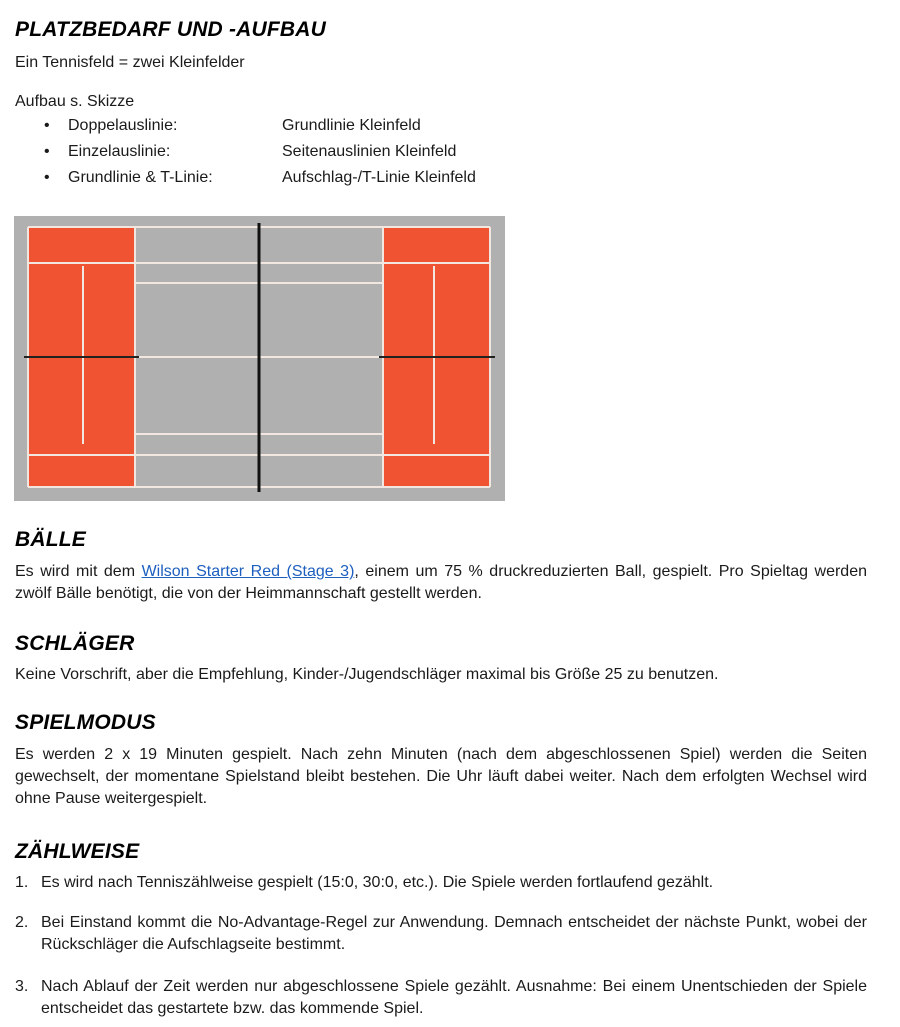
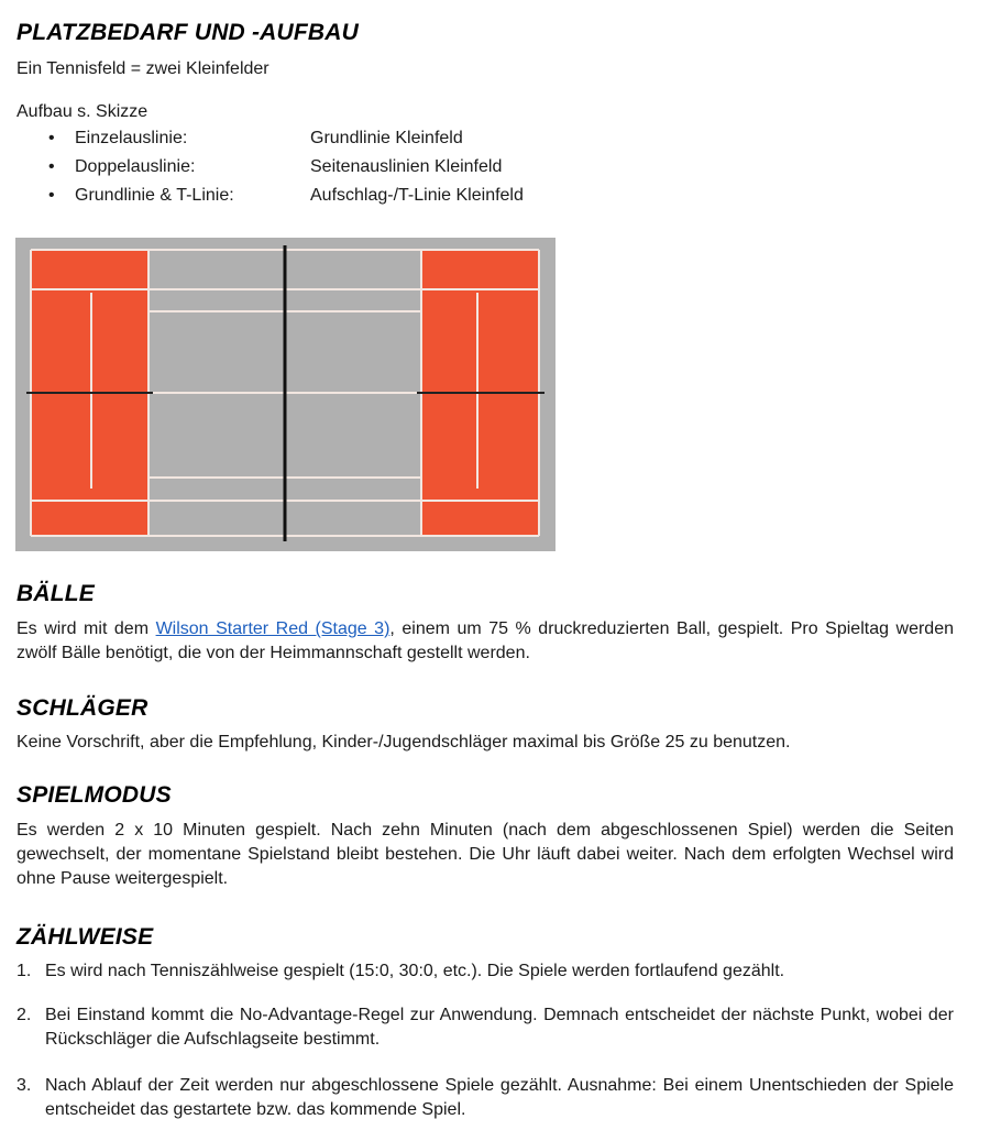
  PLATZBEDARF UND -AUFBAU
  Ein Tennisfeld = zwei Kleinfelder
  Aufbau s. Skizze
  •
- Doppelauslinie:
+ Einzelauslinie:
  Grundlinie Kleinfeld
  •
- Einzelauslinie:
+ Doppelauslinie:
  Seitenauslinien Kleinfeld
  •
  Grundlinie & T-Linie:
  Aufschlag-/T-Linie Kleinfeld
  BÄLLE
  Es wird mit dem Wilson Starter Red (Stage 3), einem um 75 % druckreduzierten Ball, gespielt. Pro Spieltag werden zwölf Bälle benötigt, die von der Heimmannschaft gestellt werden.
  SCHLÄGER
  Keine Vorschrift, aber die Empfehlung, Kinder-/Jugendschläger maximal bis Größe 25 zu benutzen.
  SPIELMODUS
- Es werden 2 x 19 Minuten gespielt. Nach zehn Minuten (nach dem abgeschlossenen Spiel) werden die Seiten gewechselt, der momentane Spielstand bleibt bestehen. Die Uhr läuft dabei weiter. Nach dem erfolgten Wechsel wird ohne Pause weitergespielt.
+ Es werden 2 x 10 Minuten gespielt. Nach zehn Minuten (nach dem abgeschlossenen Spiel) werden die Seiten gewechselt, der momentane Spielstand bleibt bestehen. Die Uhr läuft dabei weiter. Nach dem erfolgten Wechsel wird ohne Pause weitergespielt.
  ZÄHLWEISE
  1.
  Es wird nach Tenniszählweise gespielt (15:0, 30:0, etc.). Die Spiele werden fortlaufend gezählt.
  2.
  Bei Einstand kommt die No-Advantage-Regel zur Anwendung. Demnach entscheidet der nächste Punkt, wobei der Rückschläger die Aufschlagseite bestimmt.
  3.
  Nach Ablauf der Zeit werden nur abgeschlossene Spiele gezählt. Ausnahme: Bei einem Unentschieden der Spiele entscheidet das gestartete bzw. das kommende Spiel.
